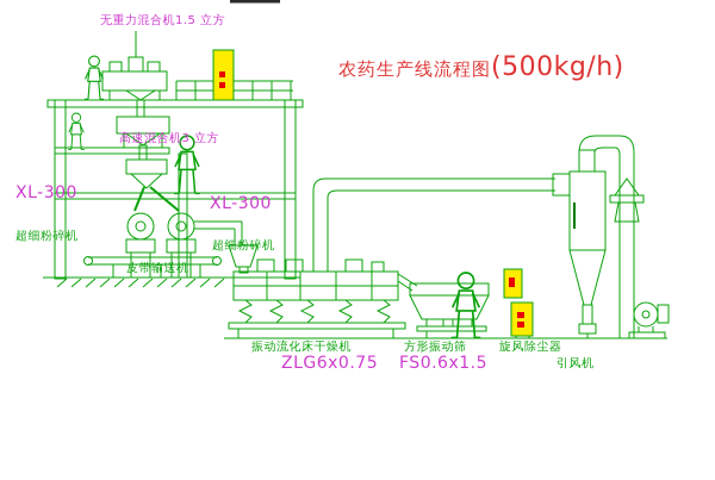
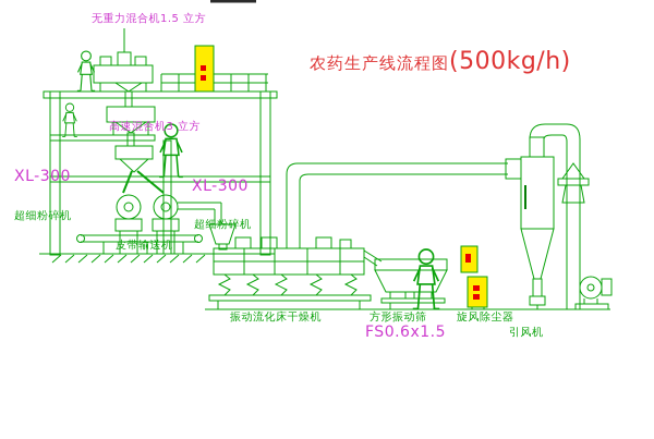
  农药生产线流程图(500kg/h)
  无重力混合机1.5 立方
  高速混合机3 立方
  XL-300
  超细粉碎机
  XL-300
  超细粉碎机
  皮带输送机
  振动流化床干燥机
- ZLG6x0.75
  方形振动筛
  FS0.6x1.5
  旋风除尘器
  引风机
